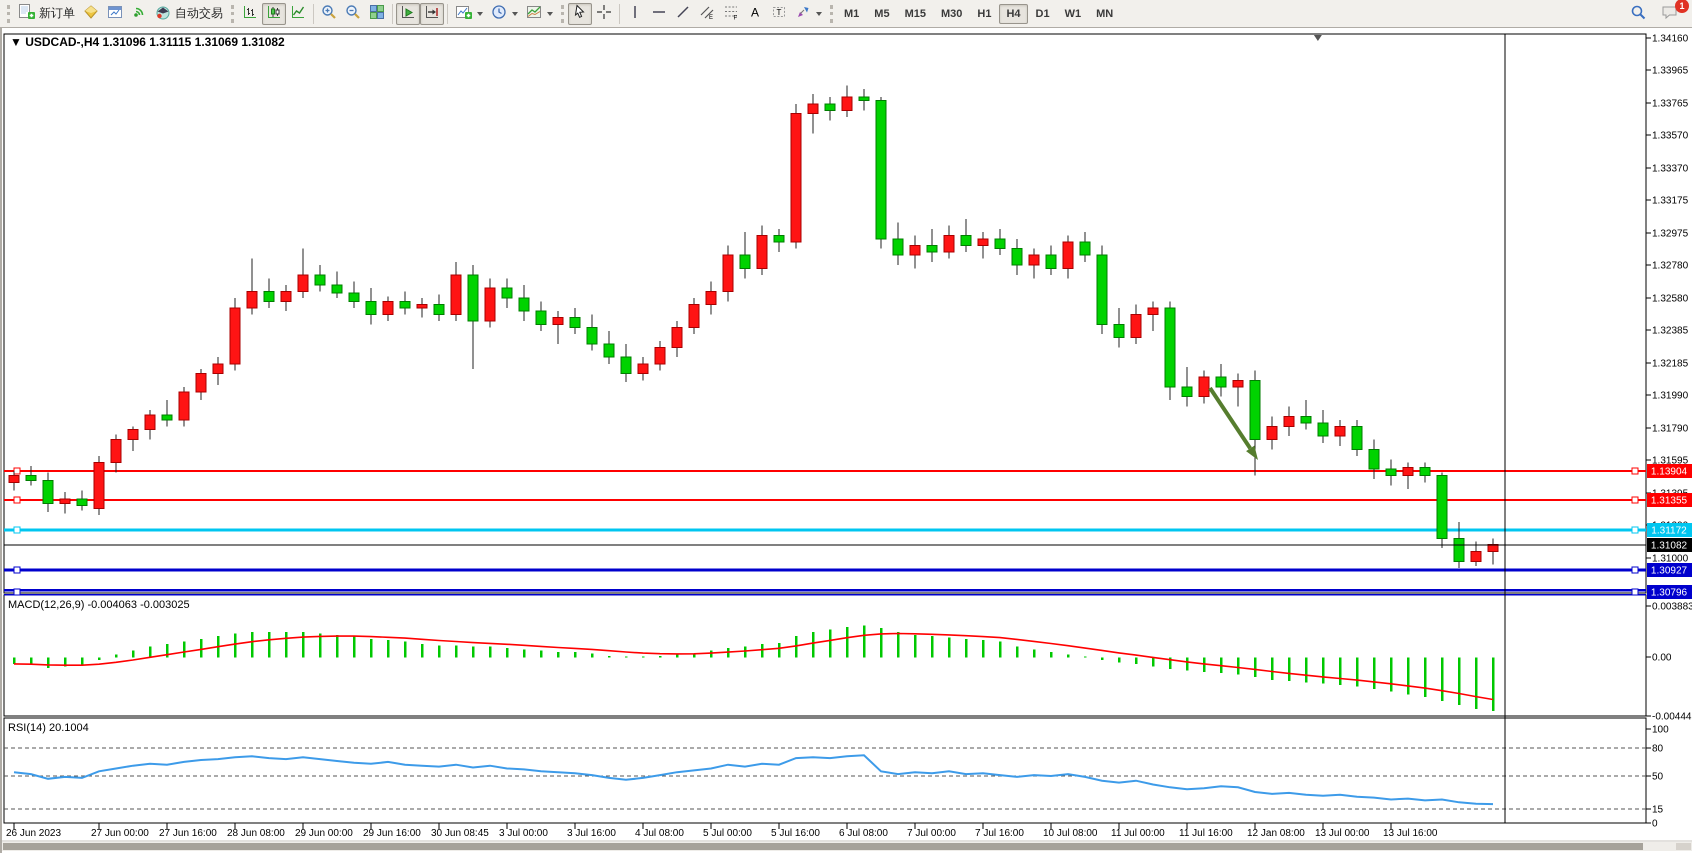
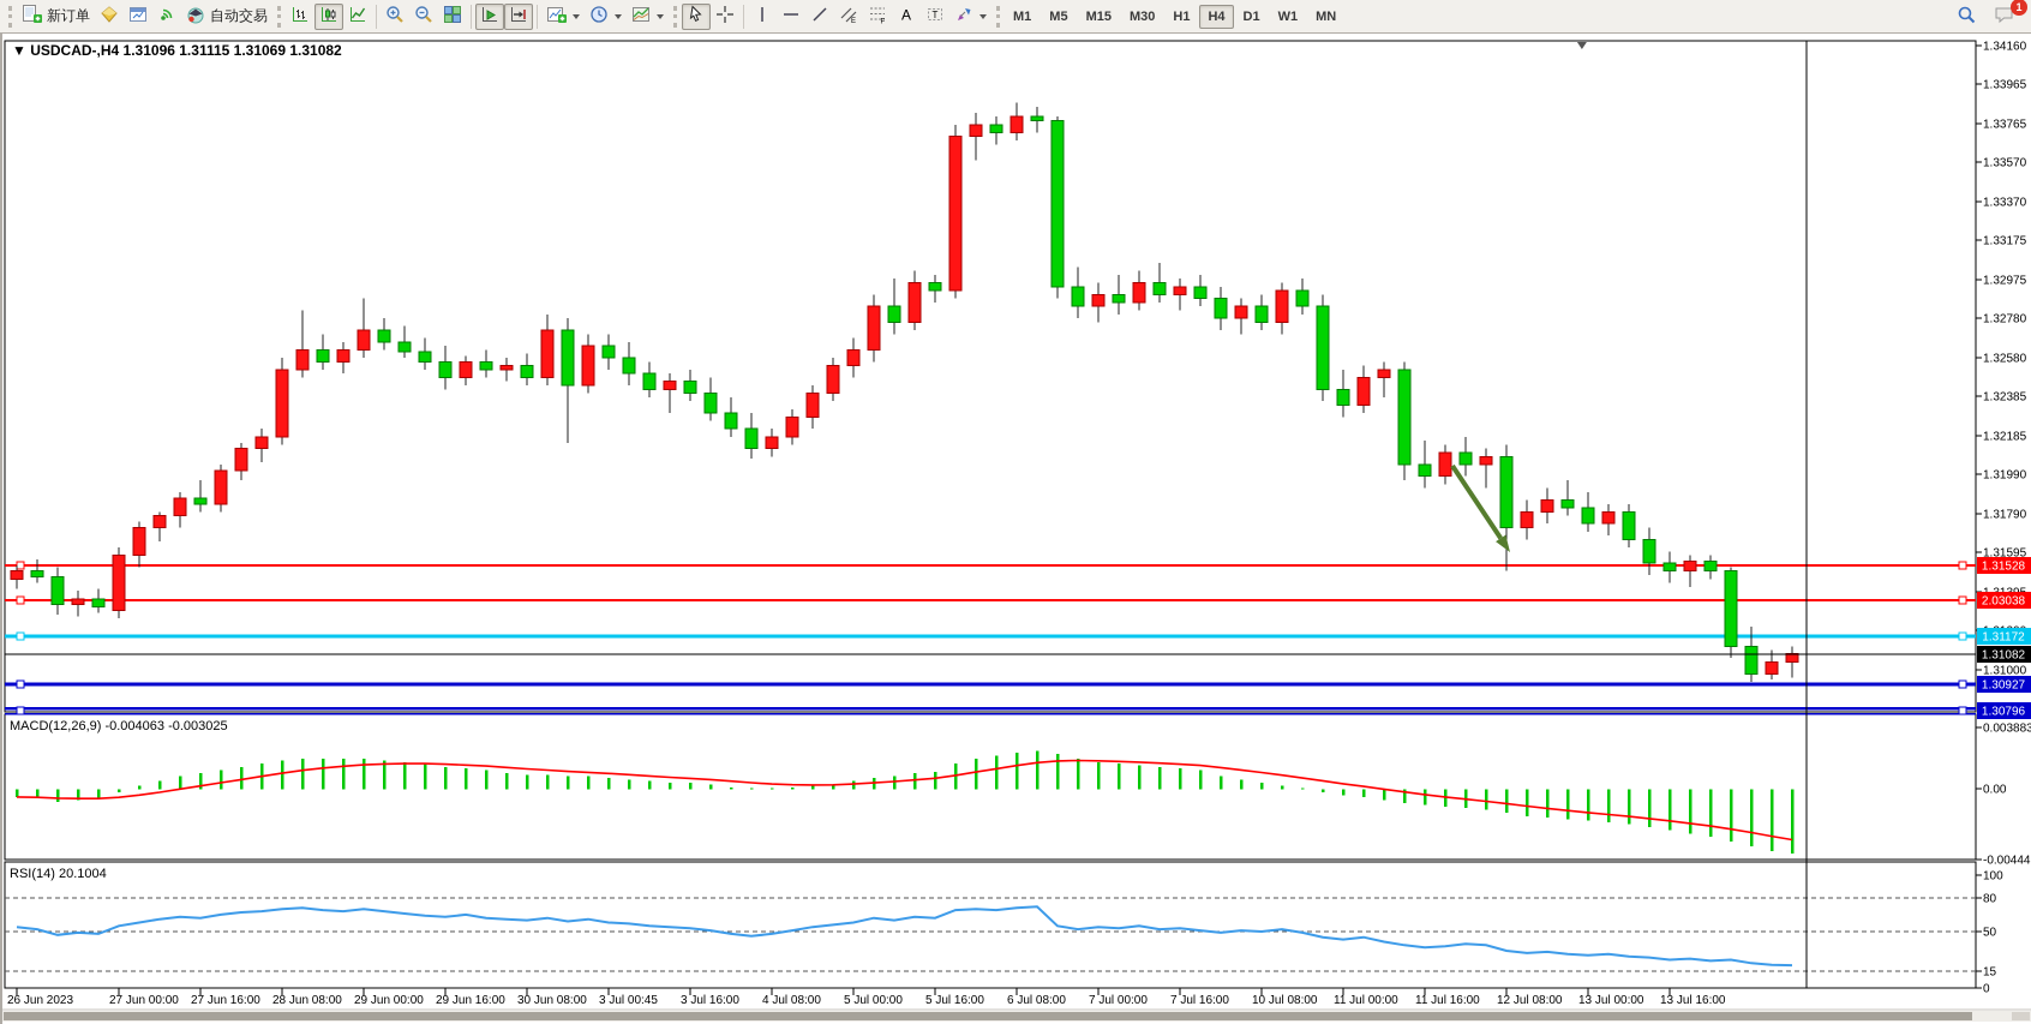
  新订单
  自动交易
  A
  T
  M1
  M5
  M15
  M30
  H1
  H4
  D1
  W1
  MN
  1
  1.34160
  1.33965
  1.33765
  1.33570
  1.33370
  1.33175
  1.32975
  1.32780
  1.32580
  1.32385
  1.32185
  1.31990
  1.31790
  1.31595
  1.31000
  0.003883
  0.00
  -0.00444
  100
  80
  50
  15
  0
  26 Jun 2023
  27 Jun 00:00
  27 Jun 16:00
  28 Jun 08:00
  29 Jun 00:00
  29 Jun 16:00
- 30 Jun 08:45
+ 30 Jun 08:00
- 3 Jul 00:00
+ 3 Jul 00:45
  3 Jul 16:00
  4 Jul 08:00
  5 Jul 00:00
  5 Jul 16:00
  6 Jul 08:00
  7 Jul 00:00
  7 Jul 16:00
  10 Jul 08:00
  11 Jul 00:00
  11 Jul 16:00
- 12 Jan 08:00
+ 12 Jul 08:00
  13 Jul 00:00
  13 Jul 16:00
- 1.13904
+ 1.31528
- 1.31355
+ 2.03038
  1.31172
  1.30927
  1.30796
  1.31082
  ▼ USDCAD-,H4 1.31096 1.31115 1.31069 1.31082
  MACD(12,26,9) -0.004063 -0.003025
  RSI(14) 20.1004
